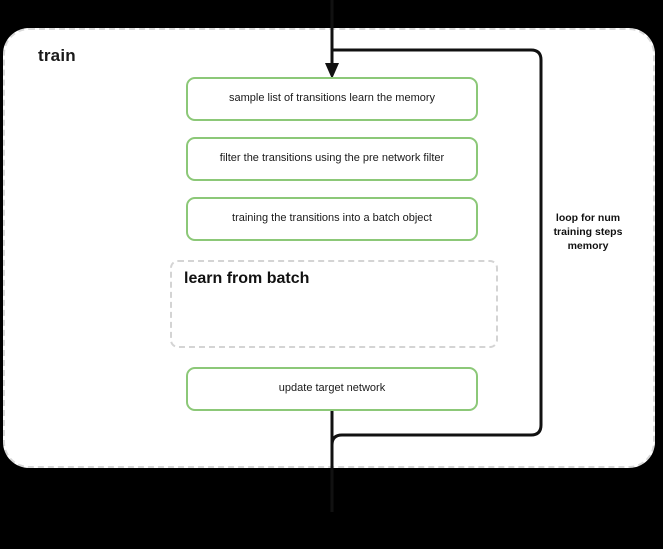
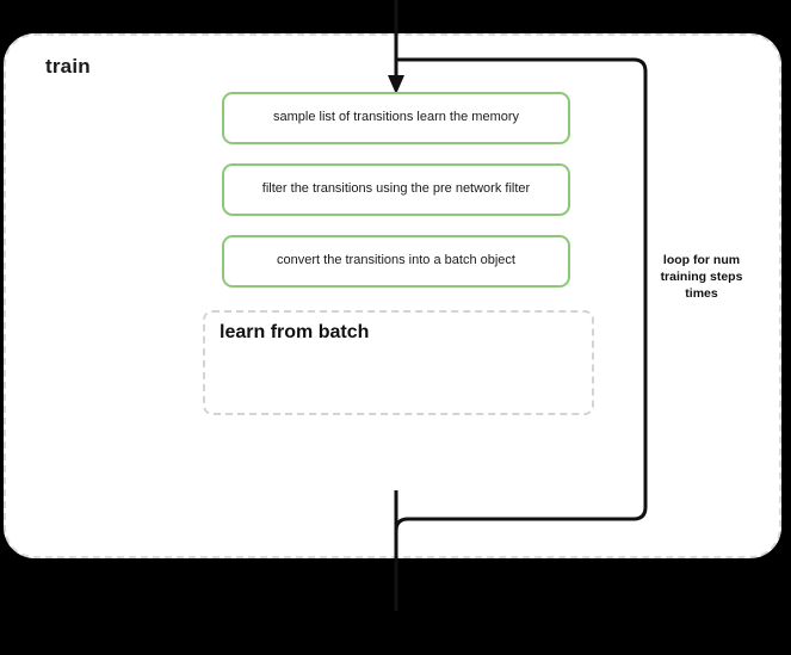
  train
  sample list of transitions learn the memory
  filter the transitions using the pre network filter
- training the transitions into a batch object
+ convert the transitions into a batch object
  learn from batch
- update target network
- loop for num training steps memory
+ loop for num training steps times
